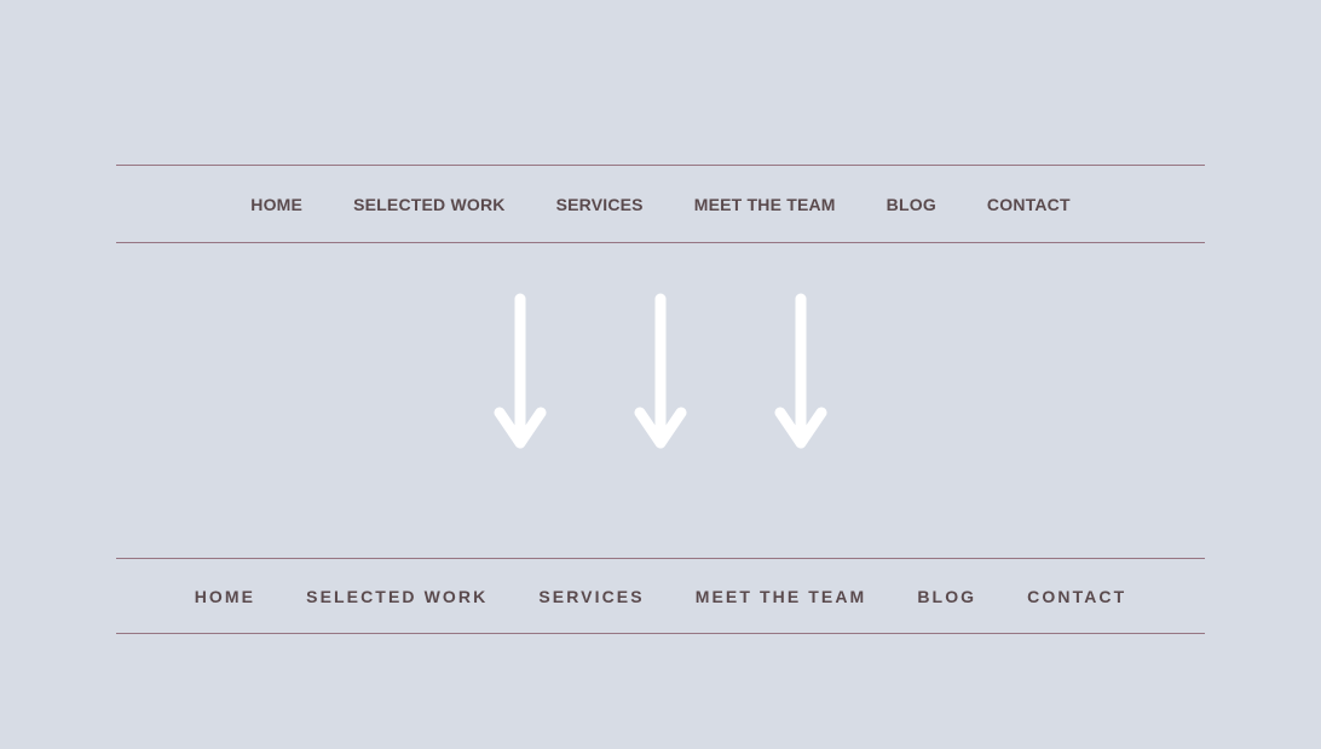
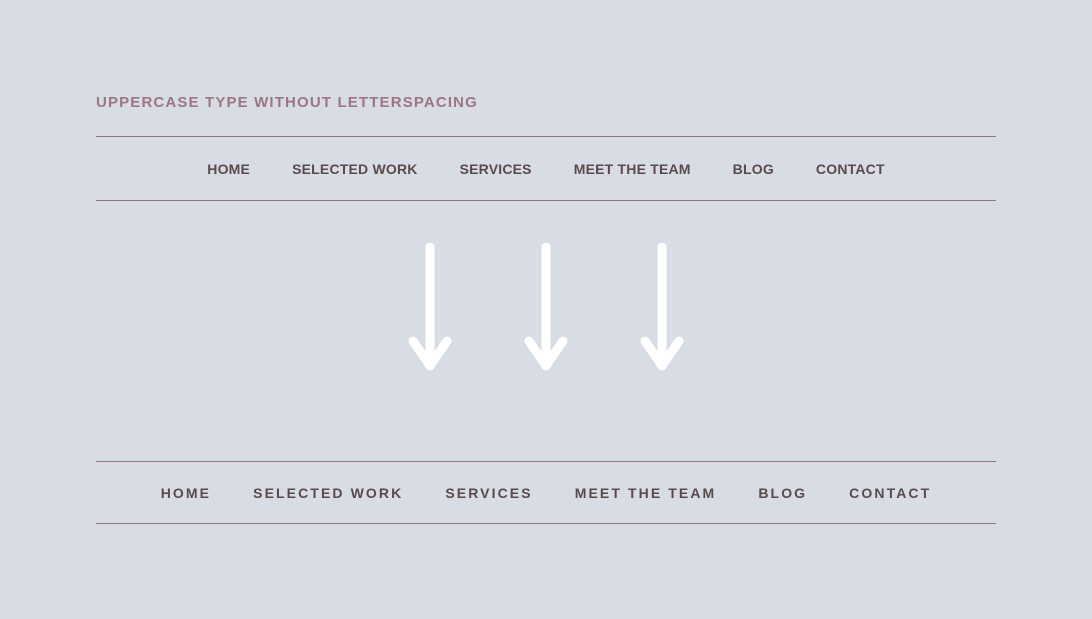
+ UPPERCASE TYPE WITHOUT LETTERSPACING
  HOME
  SELECTED WORK
  SERVICES
  MEET THE TEAM
  BLOG
  CONTACT
  HOME
  SELECTED WORK
  SERVICES
  MEET THE TEAM
  BLOG
  CONTACT
